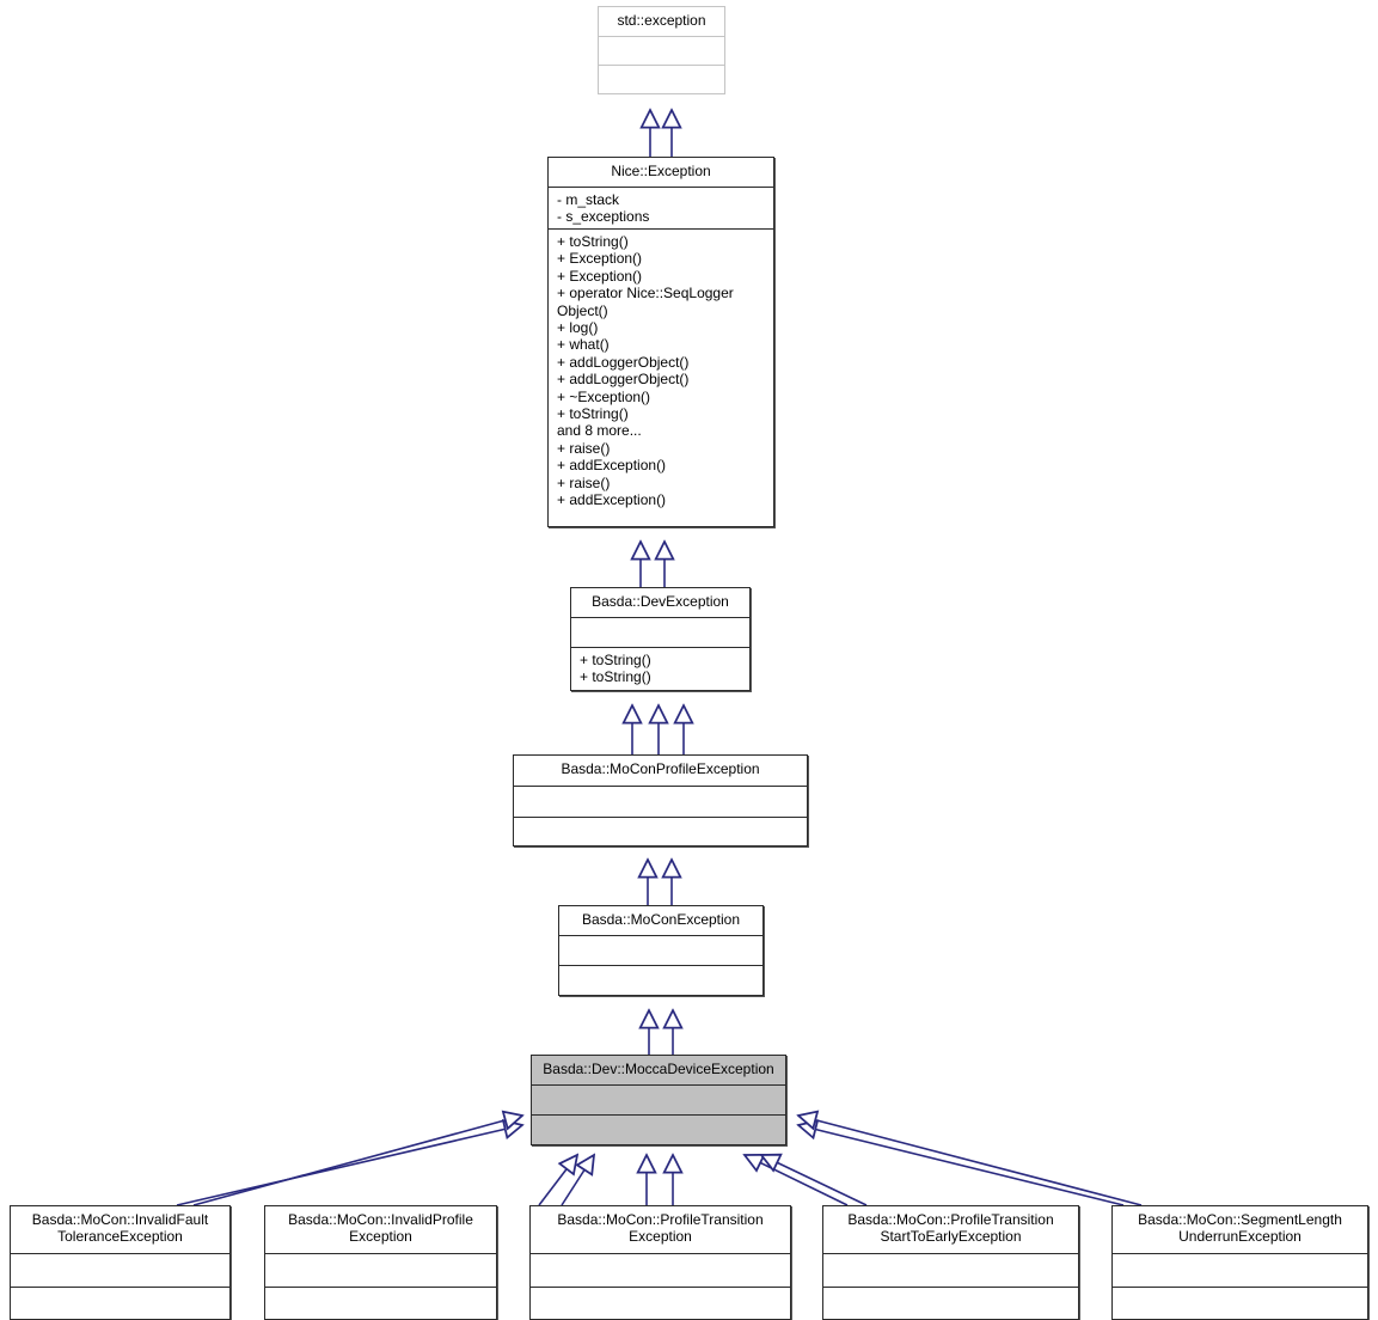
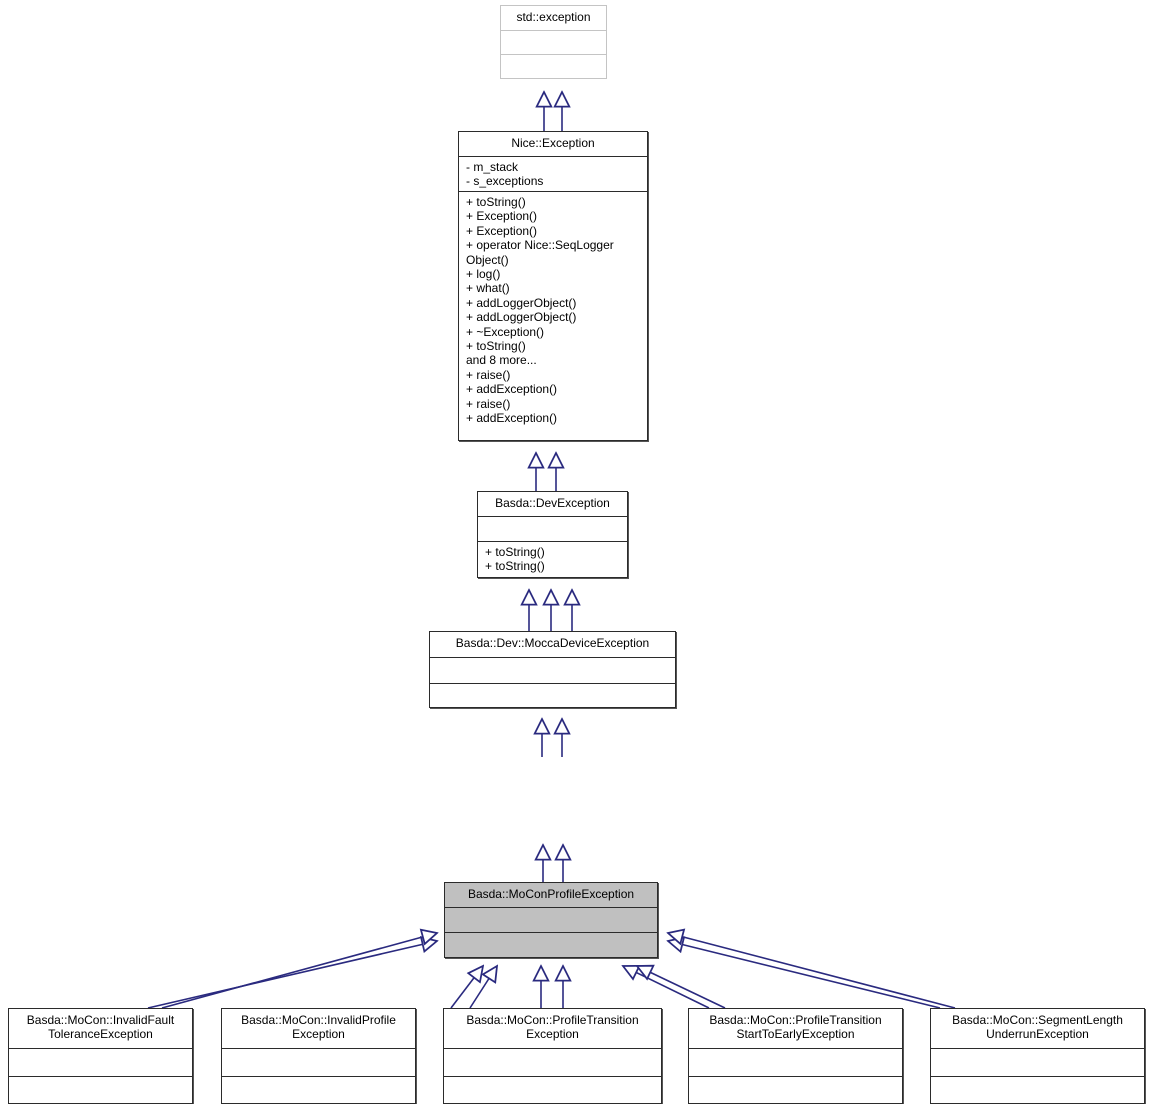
  std::exception
  Nice::Exception
  - m_stack
  - s_exceptions
  + toString()
  + Exception()
  + Exception()
  + operator Nice::SeqLogger
  Object()
  + log()
  + what()
  + addLoggerObject()
  + addLoggerObject()
  + ~Exception()
  + toString()
  and 8 more...
  + raise()
  + addException()
  + raise()
  + addException()
  Basda::DevException
  + toString()
  + toString()
- Basda::MoConProfileException
+ Basda::Dev::MoccaDeviceException
- Basda::MoConException
- Basda::Dev::MoccaDeviceException
+ Basda::MoConProfileException
  Basda::MoCon::InvalidFault
  ToleranceException
  Basda::MoCon::InvalidProfile
  Exception
  Basda::MoCon::ProfileTransition
  Exception
  Basda::MoCon::ProfileTransition
  StartToEarlyException
  Basda::MoCon::SegmentLength
  UnderrunException
